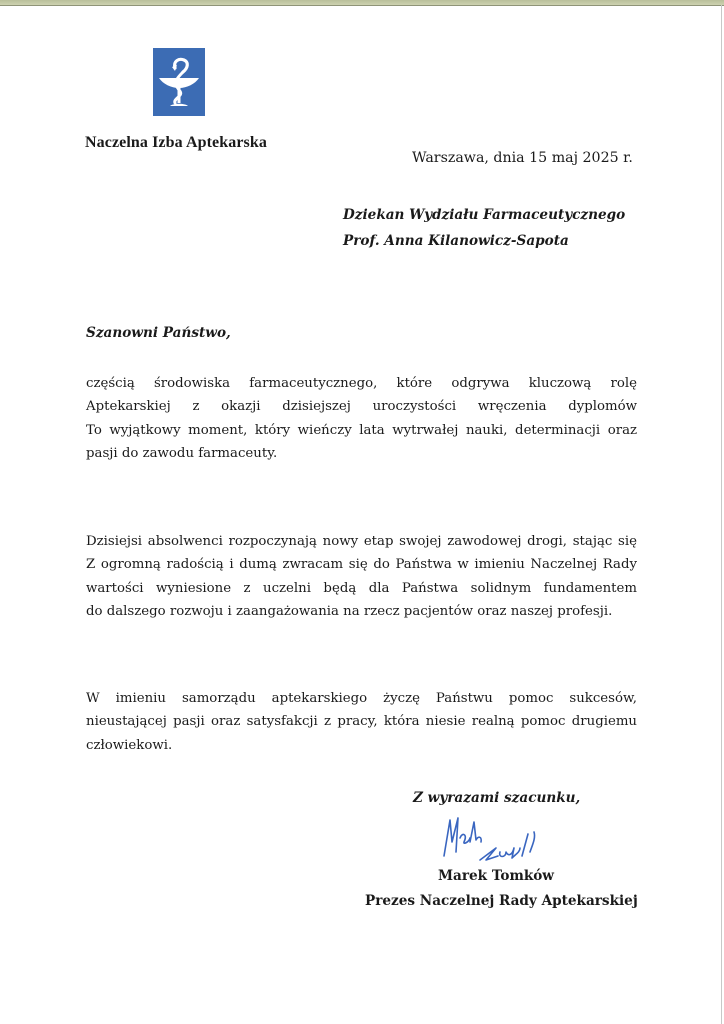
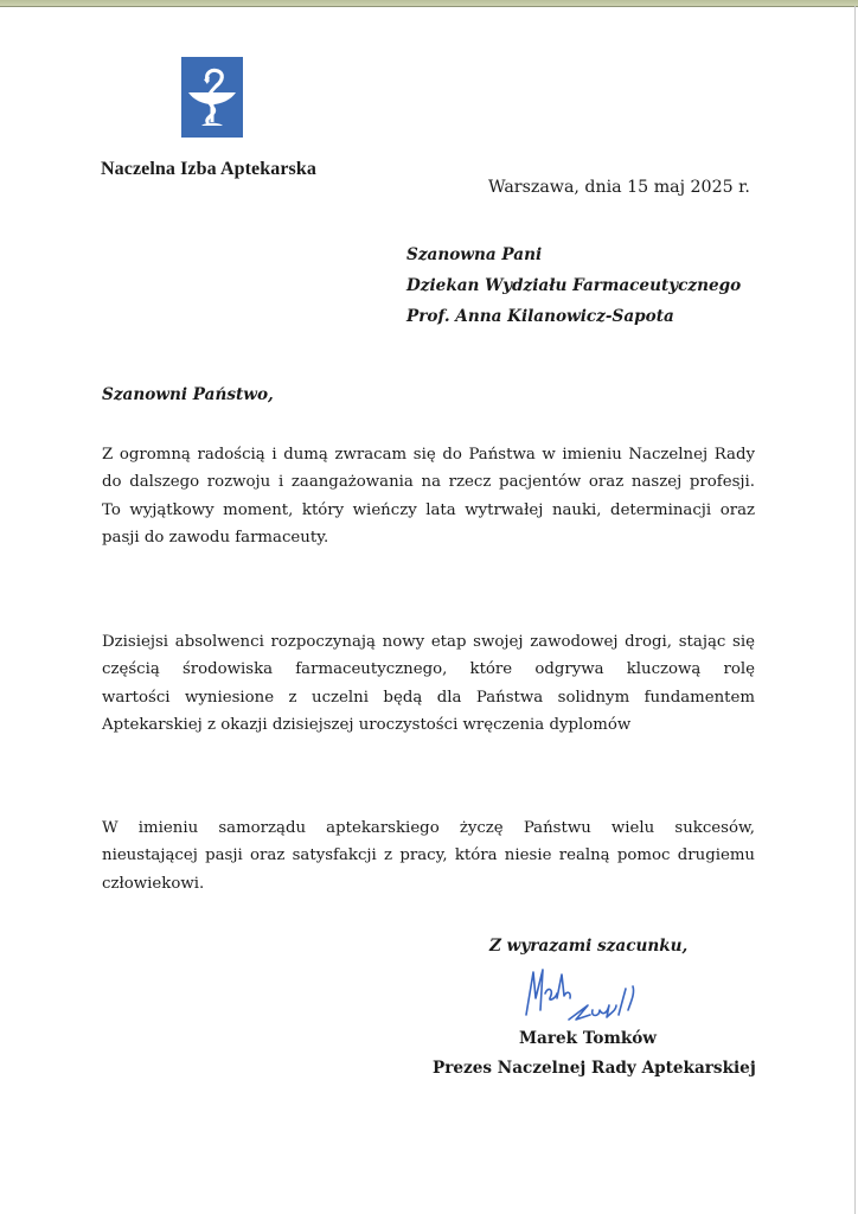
  Naczelna Izba Aptekarska
  Warszawa, dnia 15 maj 2025 r.
+ Szanowna Pani
  Dziekan Wydziału Farmaceutycznego
  Prof. Anna Kilanowicz-Sapota
  Szanowni Państwo,
- częścią środowiska farmaceutycznego, które odgrywa kluczową rolę
+ Z ogromną radością i dumą zwracam się do Państwa w imieniu Naczelnej Rady
- Aptekarskiej z okazji dzisiejszej uroczystości wręczenia dyplomów
+ do dalszego rozwoju i zaangażowania na rzecz pacjentów oraz naszej profesji.
  To wyjątkowy moment, który wieńczy lata wytrwałej nauki, determinacji oraz
  pasji do zawodu farmaceuty.
  Dzisiejsi absolwenci rozpoczynają nowy etap swojej zawodowej drogi, stając się
- Z ogromną radością i dumą zwracam się do Państwa w imieniu Naczelnej Rady
+ częścią środowiska farmaceutycznego, które odgrywa kluczową rolę
  wartości wyniesione z uczelni będą dla Państwa solidnym fundamentem
- do dalszego rozwoju i zaangażowania na rzecz pacjentów oraz naszej profesji.
+ Aptekarskiej z okazji dzisiejszej uroczystości wręczenia dyplomów
- W imieniu samorządu aptekarskiego życzę Państwu pomoc sukcesów,
+ W imieniu samorządu aptekarskiego życzę Państwu wielu sukcesów,
  nieustającej pasji oraz satysfakcji z pracy, która niesie realną pomoc drugiemu
  człowiekowi.
  Z wyrazami szacunku,
  Marek Tomków
  Prezes Naczelnej Rady Aptekarskiej
